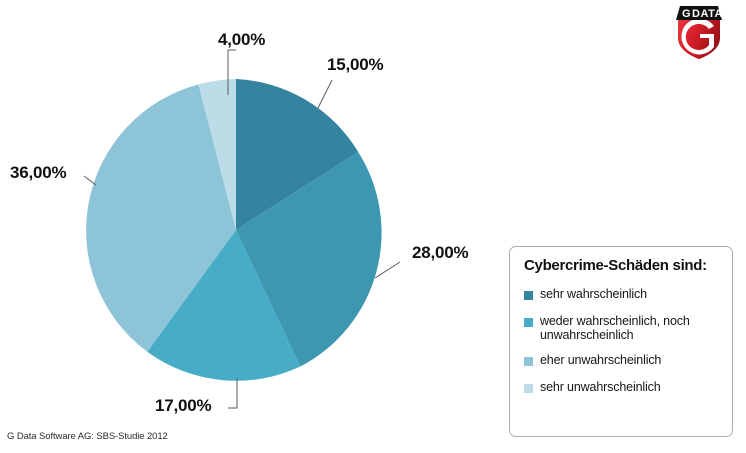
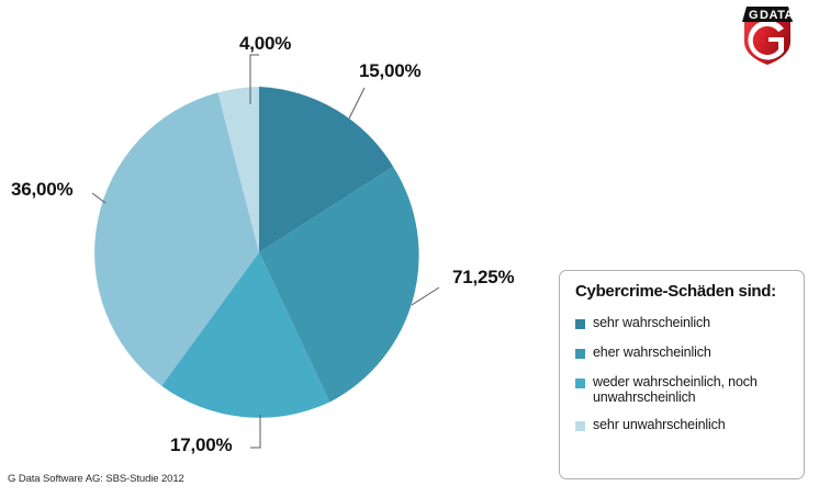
  4,00%
  15,00%
- 28,00%
+ 71,25%
  17,00%
  36,00%
  Cybercrime-Schäden sind:
  sehr wahrscheinlich
+ eher wahrscheinlich
  weder wahrscheinlich, noch unwahrscheinlich
- eher unwahrscheinlich
  sehr unwahrscheinlich
  G Data Software AG: SBS-Studie 2012
  G
  DATA
